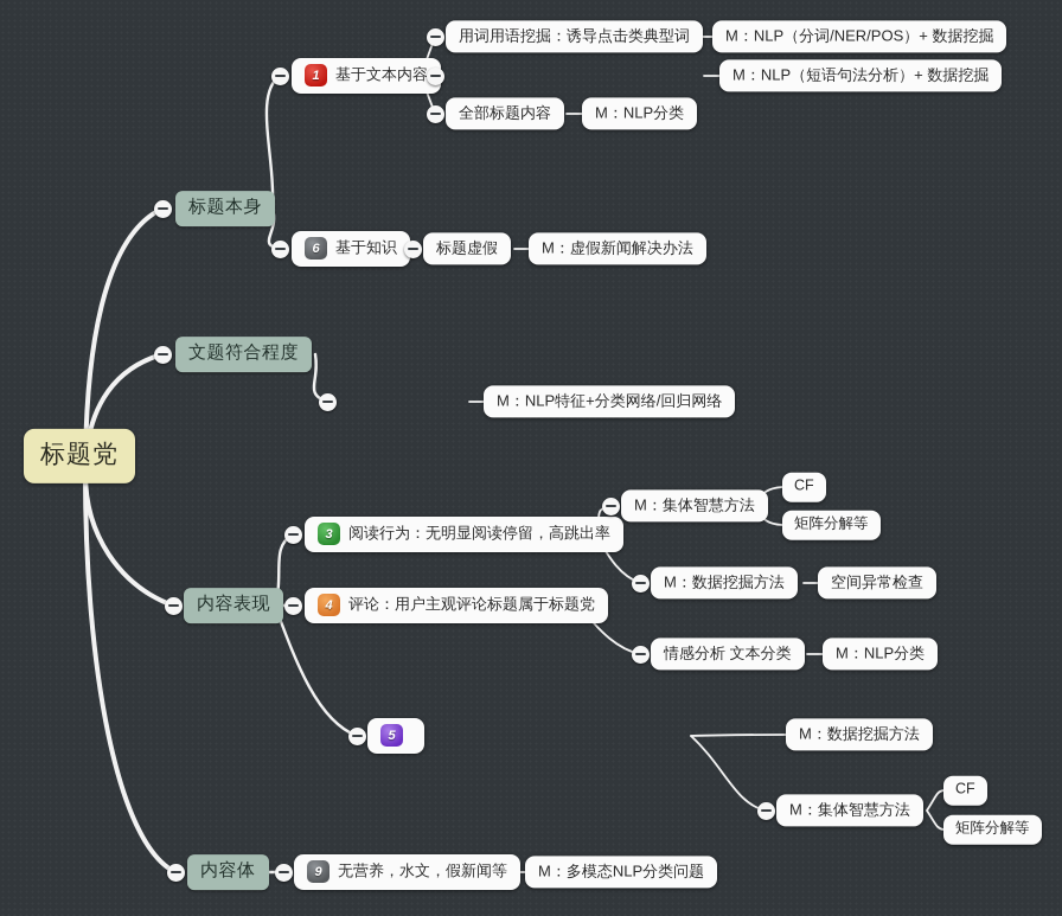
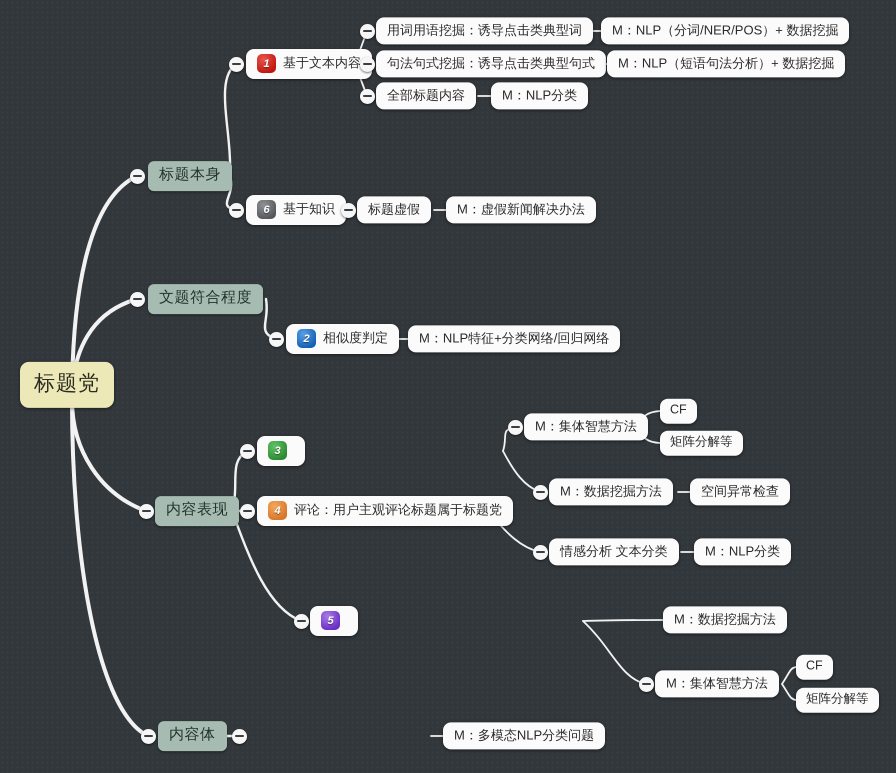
  标题党
  标题本身
  文题符合程度
  内容表现
  内容体
  1
  基于文本内容
  用词用语挖掘：诱导点击类典型词
  M：NLP（分词/NER/POS）+ 数据挖掘
+ 句法句式挖掘：诱导点击类典型句式
  M：NLP（短语句法分析）+ 数据挖掘
  全部标题内容
  M：NLP分类
  6
  基于知识
  标题虚假
  M：虚假新闻解决办法
+ 2
+ 相似度判定
  M：NLP特征+分类网络/回归网络
  3
- 阅读行为：无明显阅读停留，高跳出率
  M：集体智慧方法
  CF
  矩阵分解等
  M：数据挖掘方法
  空间异常检查
  4
  评论：用户主观评论标题属于标题党
  情感分析 文本分类
  M：NLP分类
  5
  M：数据挖掘方法
  M：集体智慧方法
  CF
  矩阵分解等
- 9
- 无营养，水文，假新闻等
  M：多模态NLP分类问题
